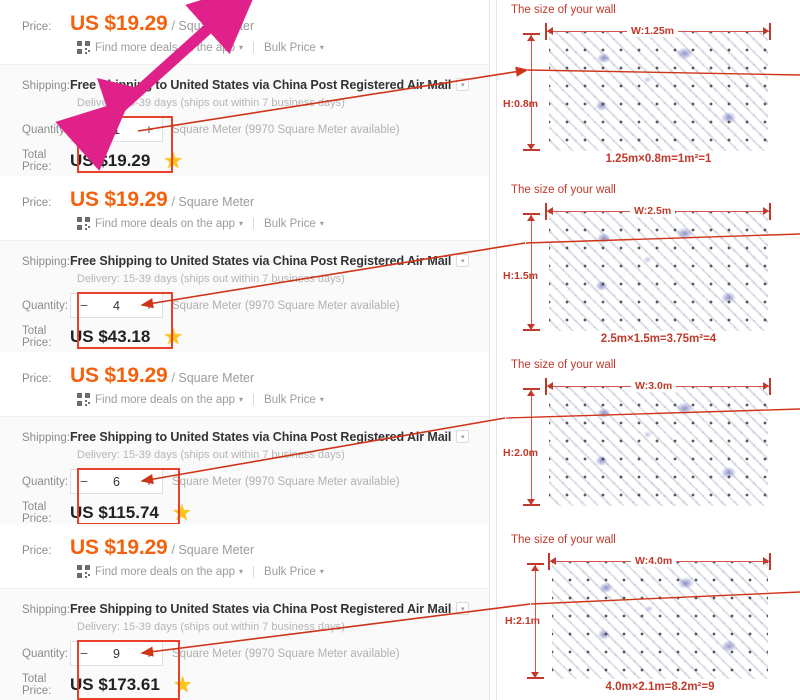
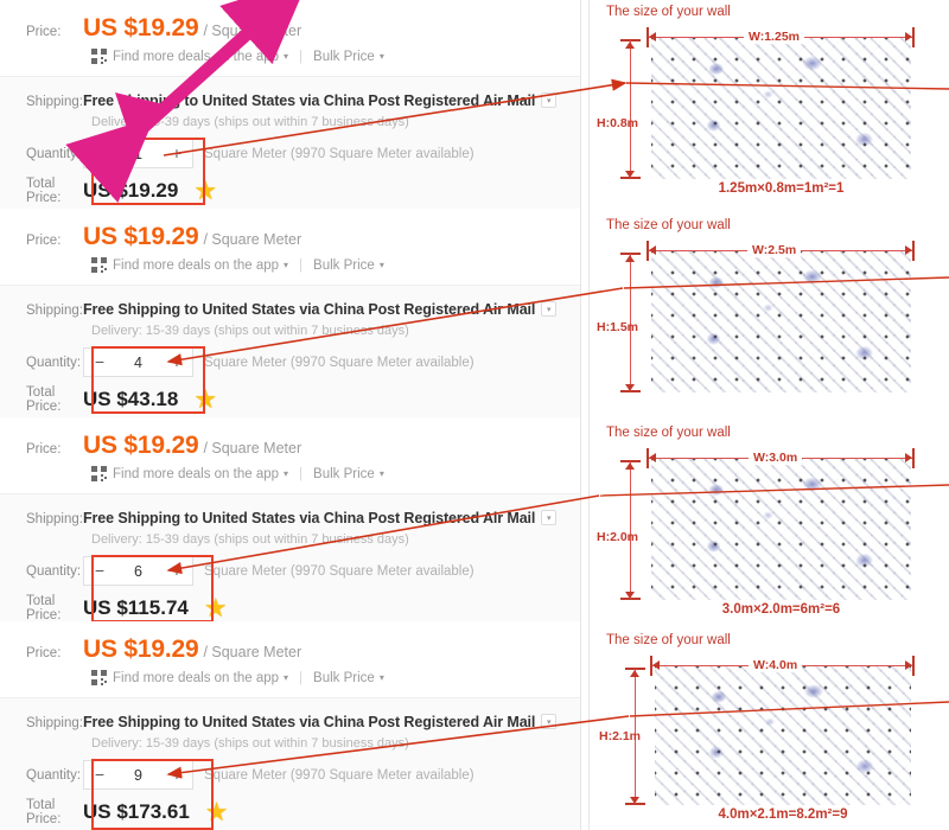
  Price:
  US $19.29
  Find more deals the app
  ▾
  |
  Bulk Price
  ▾
  Shipping:
  Freepi to United States via China Post Registered Airail
  Delive-39 days (ships out within 7 businesays)
  Quantity:
  1
  Square Meter (9970 Square Meter available)
  Total Price:
  US $19.29
  ★
  Price:
  US $19.29
  / Square Meter
  Find more deals on the app
  ▾
  |
  Bulk Price
  ▾
  Shipping:
  Free Shipping to United States via China Post Registeredr Mail
  Delivery: 15-39 days (ships out within 7 busins days)
  Quantity:
  −
  4
  +
  Square Meter (9970 Square Meter available)
  Total Price:
  US $43.18
  ★
  Price:
  US $19.29
  / Square Meter
  Find more deals on the app
  ▾
  |
  Bulk Price
  ▾
  Shipping:
  Free Shipping to United States via China Post Registerd Air Mail
  Delivery: 15-39 days (ships out within 7 busess days)
  Quantity:
  −
  6
  +
  Square Meter (9970 Square Meter available)
  Total Price:
  US $115.74
  ★
  Price:
  US $19.29
  / Square Meter
  Find more deals on the app
  ▾
  |
  Bulk Price
  ▾
  Shipping:
  Free Shipping to United States via China Post Registered Air Mail
  Delivery: 15-39 days (ships out within 7 business days
  Quantity:
  −
  9
  +
  Square Meter (9970 Square Meter available)
  Total Price:
  US $173.61
  ★
  The size of your wall
  W:1.25m
  H:0.8m
  1.25m×0.8m=1m²=1
  The size of your wall
  W:2.5m
  H:1.5m
- 2.5m×1.5m=3.75m²=4
  The size of your wall
  W:3.0m
  H:2.0m
+ 3.0m×2.0m=6m²=6
  The size of your wall
  W:4.0m
  H:2.1m
  4.0m×2.1m=8.2m²=9
